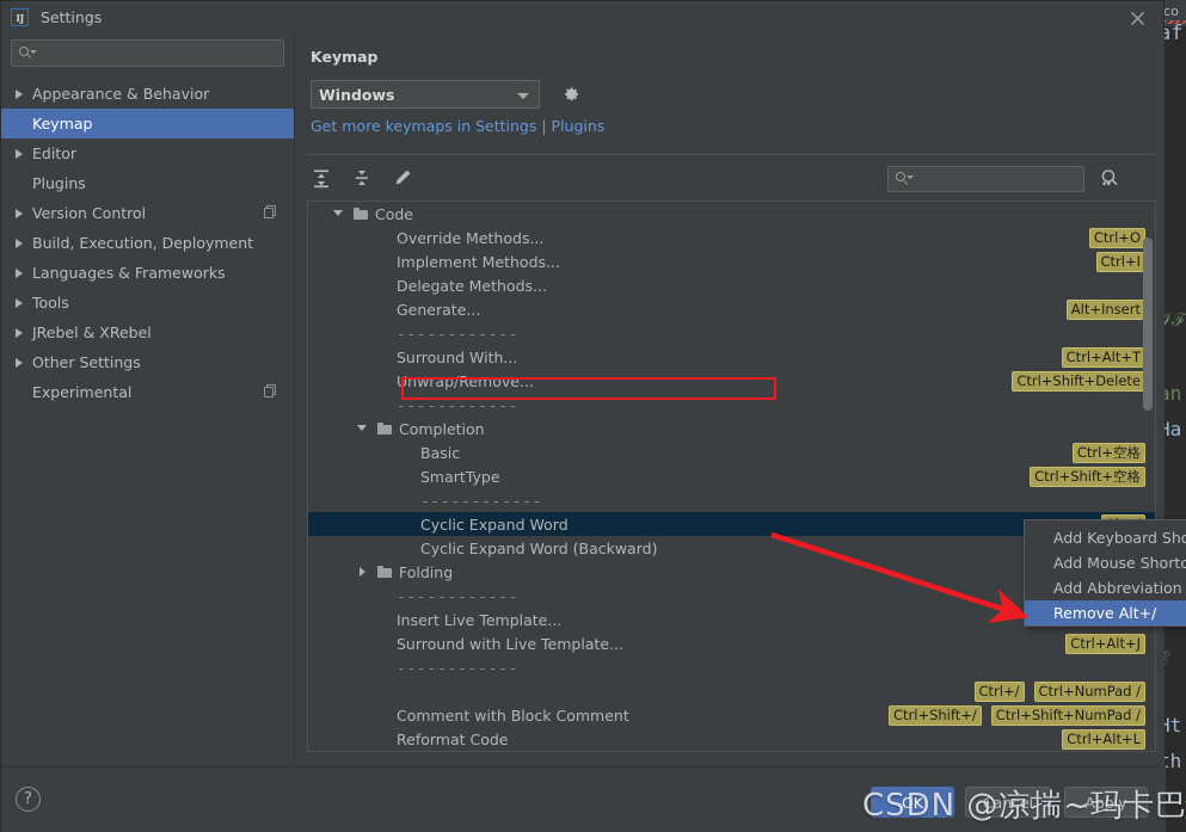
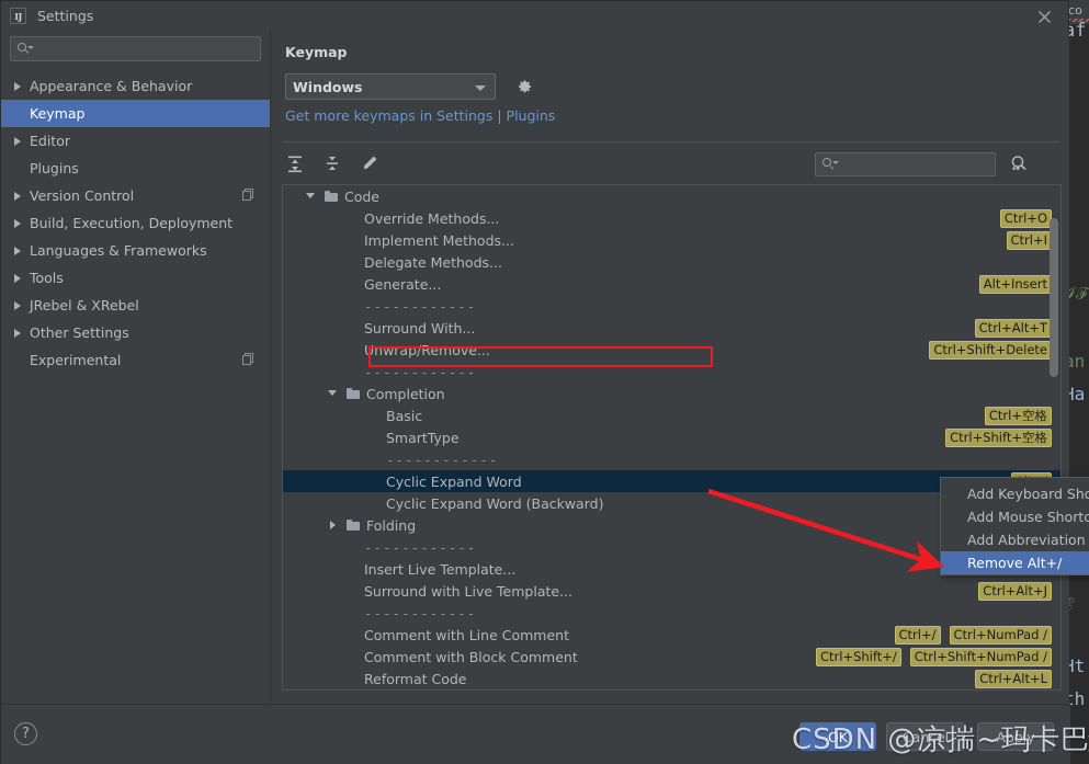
  af
  ℐℱ
  IJ
  Settings
  Appearance & Behavior
  Keymap
  Editor
  Plugins
  Version Control
  Build, Execution, Deployment
  Languages & Frameworks
  Tools
  JRebel & XRebel
  Other Settings
  Experimental
  Keymap
  Windows
  Get more keymaps in Settings | Plugins
  Code
  Override Methods...
  Ctrl+O
  Implement Methods...
  Ctrl+I
  Delegate Methods...
  Generate...
  Alt+Insert
  ------------
  Surround With...
  Ctrl+Alt+T
  Unwrap/Remove...
  Ctrl+Shift+Delete
  ------------
  Completion
  Basic
  Ctrl+空格
  SmartType
  Ctrl+Shift+空格
  ------------
  Cyclic Expand Word
  Cyclic Expand Word (Backward)
  Folding
  ------------
  Insert Live Template...
  Surround with Live Template...
  Ctrl+Alt+J
  ------------
+ Comment with Line Comment
  Ctrl+/
  Ctrl+NumPad /
  Comment with Block Comment
  Ctrl+Shift+/
  Ctrl+Shift+NumPad /
  Reformat Code
  Ctrl+Alt+L
  ?
  OK
  Cancel
  Apply
  Add Mouse Shortc
  Add Abbreviation
  Remove Alt+/
  CSDN @凉揣~玛卡巴
